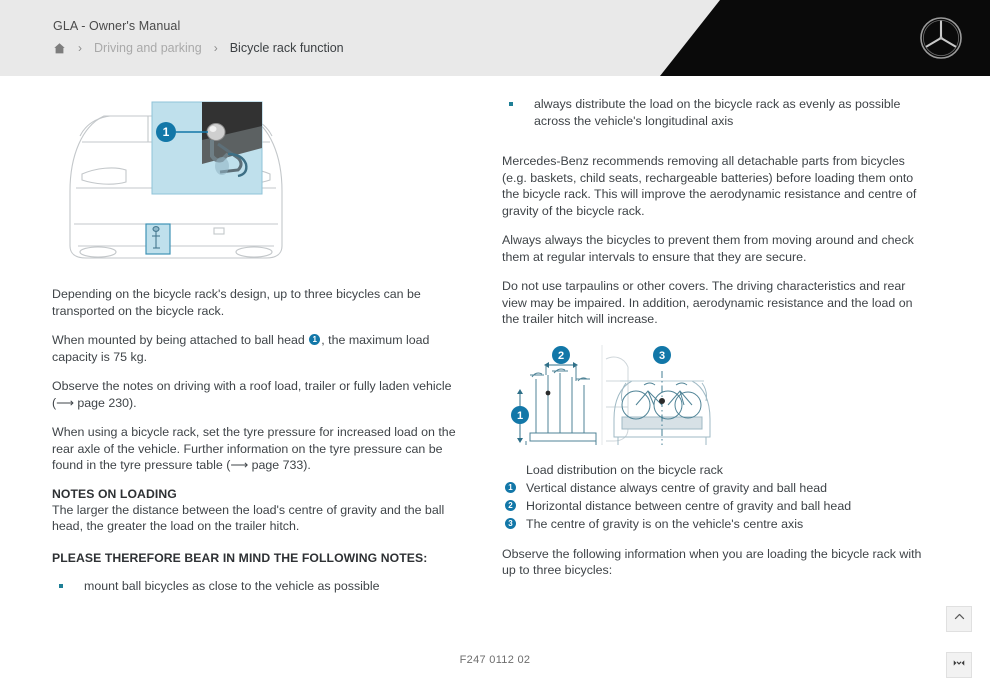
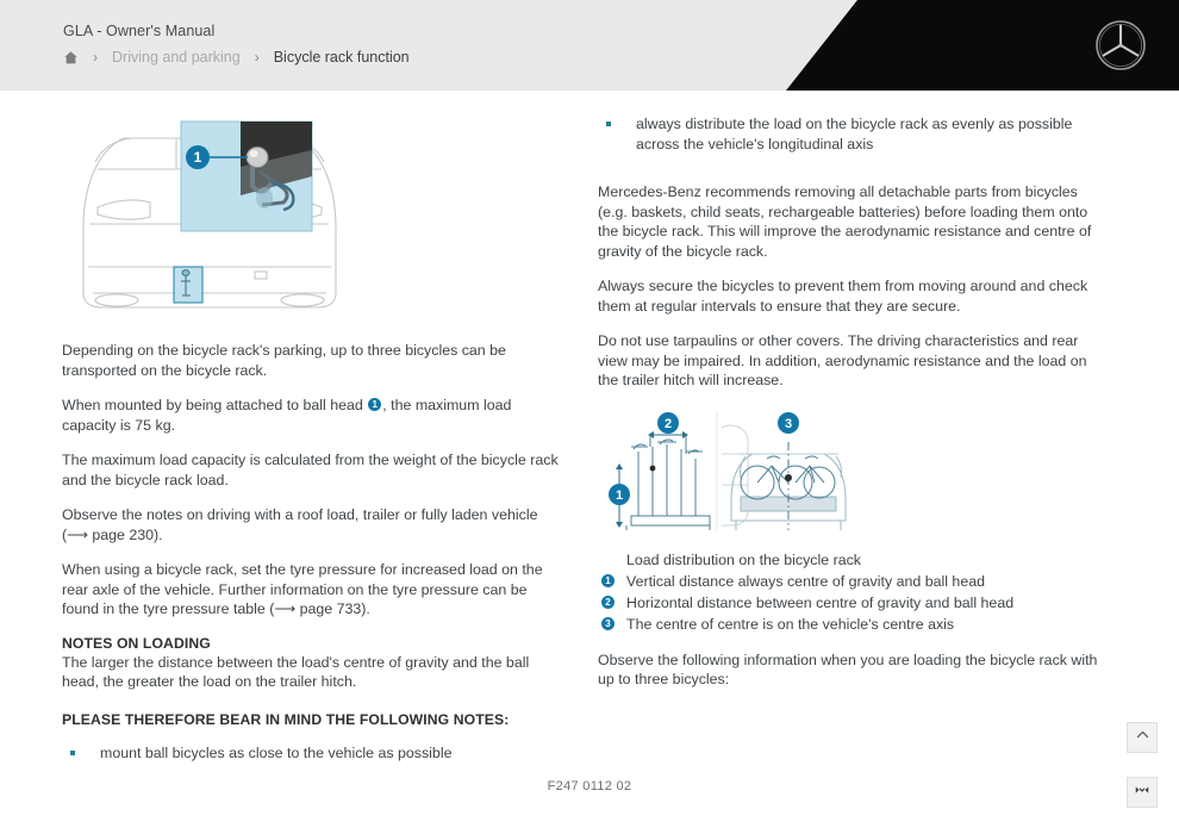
  GLA - Owner's Manual
  ›
  Driving and parking
  ›
  Bicycle rack function
  1
- Depending on the bicycle rack's design, up to three bicycles can be transported on the bicycle rack.
+ Depending on the bicycle rack's parking, up to three bicycles can be transported on the bicycle rack.
  When mounted by being attached to ball head 1 , the maximum load capacity is 75 kg.
+ The maximum load capacity is calculated from the weight of the bicycle rack and the bicycle rack load.
  Observe the notes on driving with a roof load, trailer or fully laden vehicle (⟶ page 230).
  When using a bicycle rack, set the tyre pressure for increased load on the rear axle of the vehicle. Further information on the tyre pressure can be found in the tyre pressure table (⟶ page 733).
  NOTES ON LOADING
  The larger the distance between the load's centre of gravity and the ball head, the greater the load on the trailer hitch.
  PLEASE THEREFORE BEAR IN MIND THE FOLLOWING NOTES:
  mount ball bicycles as close to the vehicle as possible
  always distribute the load on the bicycle rack as evenly as possible across the vehicle's longitudinal axis
  Mercedes-Benz recommends removing all detachable parts from bicycles (e.g. baskets, child seats, rechargeable batteries) before loading them onto the bicycle rack. This will improve the aerodynamic resistance and centre of gravity of the bicycle rack.
- Always always the bicycles to prevent them from moving around and check them at regular intervals to ensure that they are secure.
+ Always secure the bicycles to prevent them from moving around and check them at regular intervals to ensure that they are secure.
  Do not use tarpaulins or other covers. The driving characteristics and rear view may be impaired. In addition, aerodynamic resistance and the load on the trailer hitch will increase.
  2
  1
  3
  Load distribution on the bicycle rack
  1
  Vertical distance always centre of gravity and ball head
  2
  Horizontal distance between centre of gravity and ball head
  3
- The centre of gravity is on the vehicle's centre axis
+ The centre of centre is on the vehicle's centre axis
  Observe the following information when you are loading the bicycle rack with up to three bicycles:
  F247 0112 02
